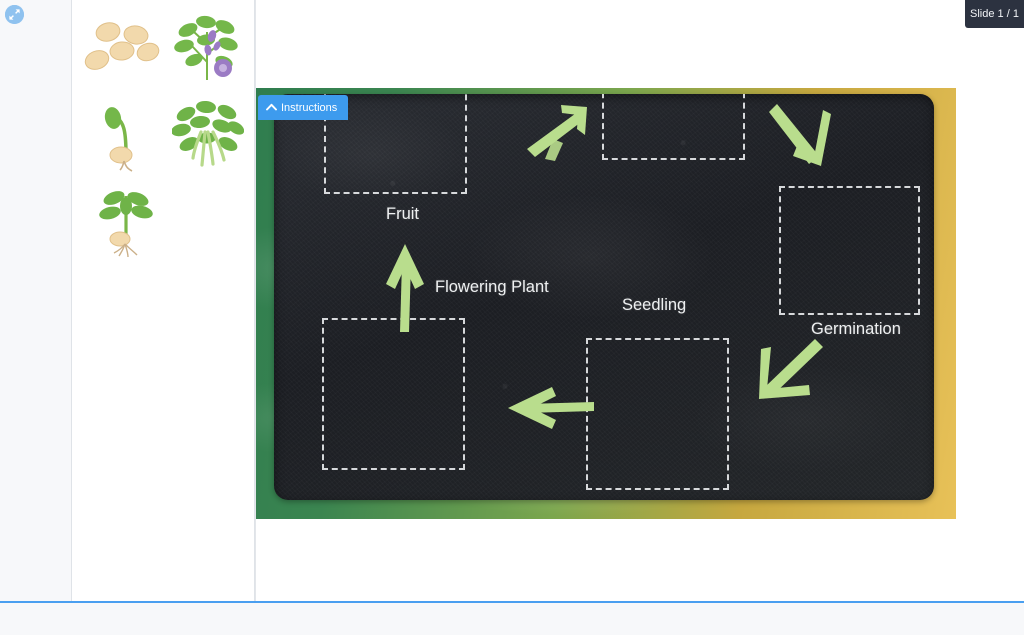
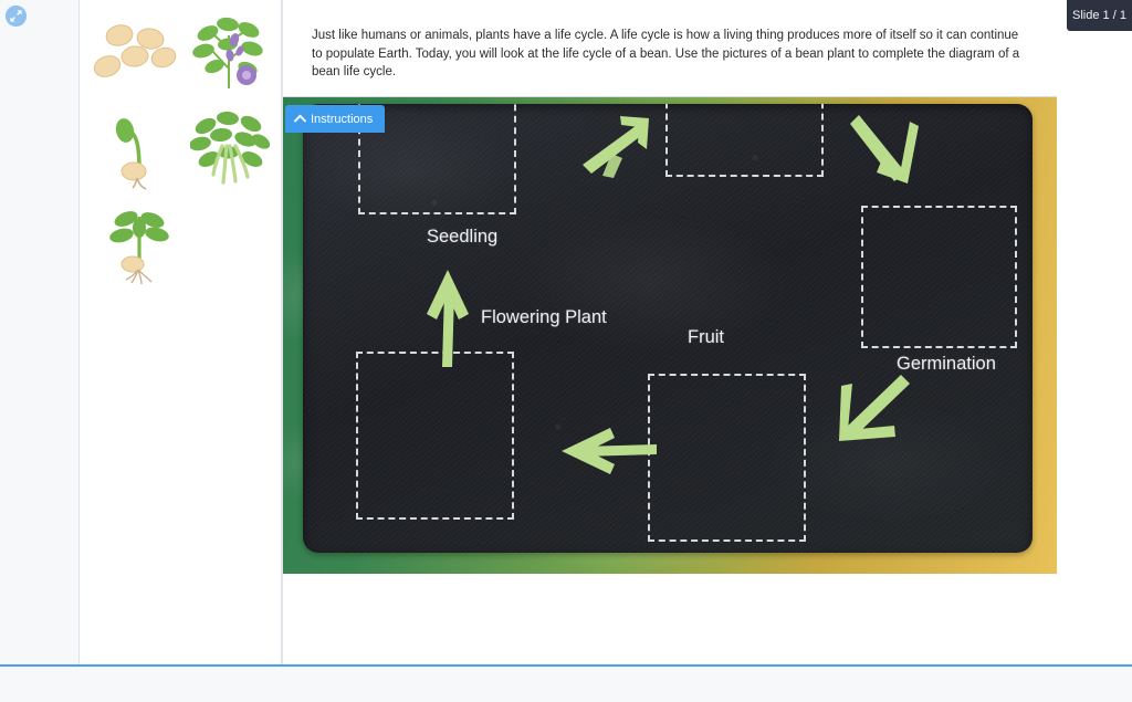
+ Just like humans or animals, plants have a life cycle. A life cycle is how a living thing produces more of itself so it can continue to populate Earth. Today, you will look at the life cycle of a bean. Use the pictures of a bean plant to complete the diagram of a bean life cycle.
  Instructions
- Fruit
+ Seedling
  Flowering Plant
- Seedling
+ Fruit
  Germination
  Slide 1 / 1
